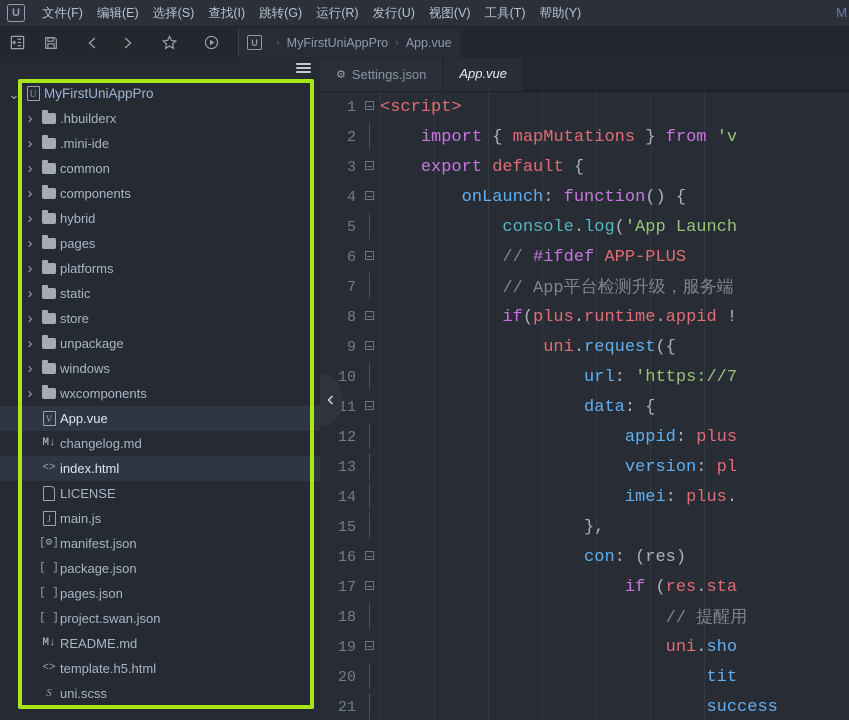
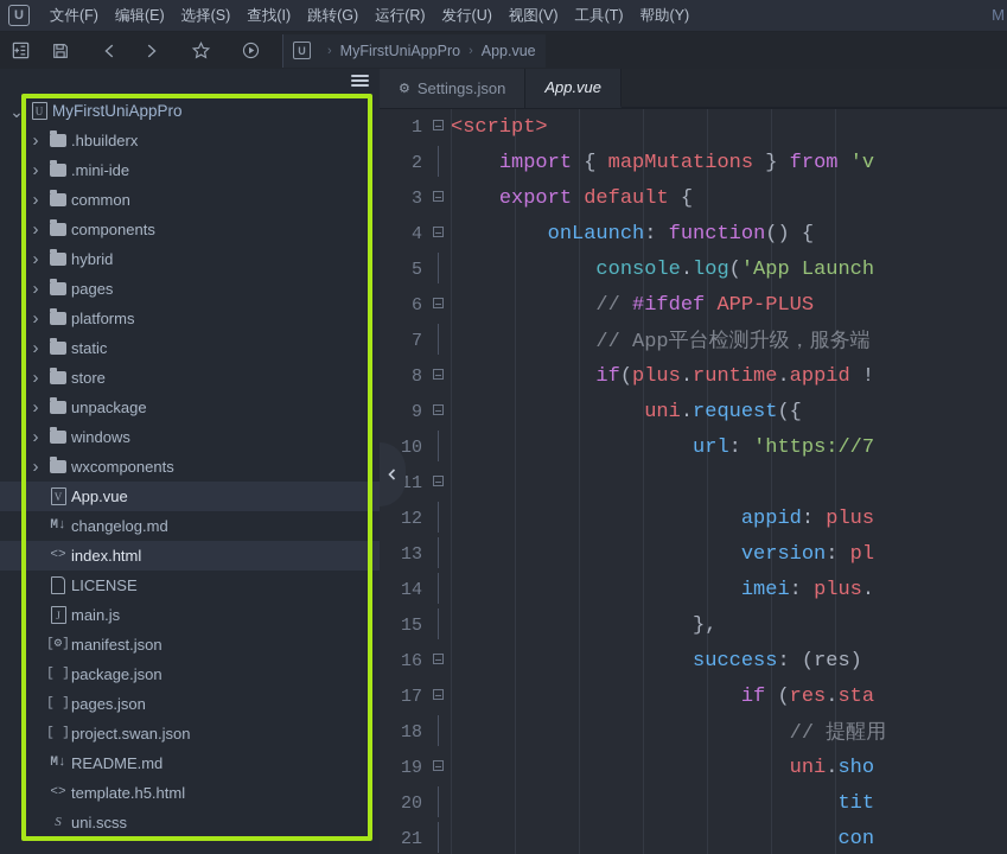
  U
  文件(F)
  编辑(E)
  选择(S)
  查找(I)
  跳转(G)
  运行(R)
  发行(U)
  视图(V)
  工具(T)
  帮助(Y)
  M
  U
  ›
  MyFirstUniAppPro
  ›
  App.vue
  ⌄
  U
  MyFirstUniAppPro
  ›
  .hbuilderx
  ›
  .mini-ide
  ›
  common
  ›
  components
  ›
  hybrid
  ›
  pages
  ›
  platforms
  ›
  static
  ›
  store
  ›
  unpackage
  ›
  windows
  ›
  wxcomponents
  V
  App.vue
  M↓
  changelog.md
  <>
  index.html
  LICENSE
  J
  main.js
  [⚙]
  manifest.json
  [ ]
  package.json
  [ ]
  pages.json
  [ ]
  project.swan.json
  M↓
  README.md
  <>
  template.h5.html
  S
  uni.scss
  ⚙
  Settings.json
  App.vue
  1
  <script>
  2
  import { mapMutations } from 'v
  3
  export default {
  4
  onLaunch: function() {
  5
  console.log('App Launch
  6
  // #ifdef APP-PLUS
  7
  // App平台检测升级，服务端
  8
  if(plus.runtime.appid !
  9
  uni.request({
  10
  url: 'https://7
  11
- data: {
  12
  appid: plus
  13
  version: pl
  14
  imei: plus.
  15
  },
  16
- con: (res)
+ success: (res)
  17
  if (res.sta
  18
  // 提醒用
  19
  uni.sho
  20
  tit
  21
- success
+ con
